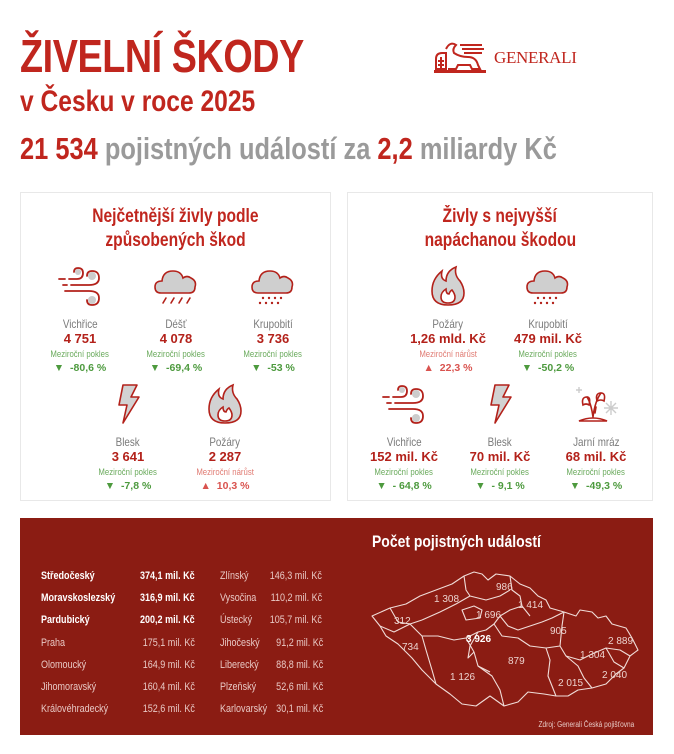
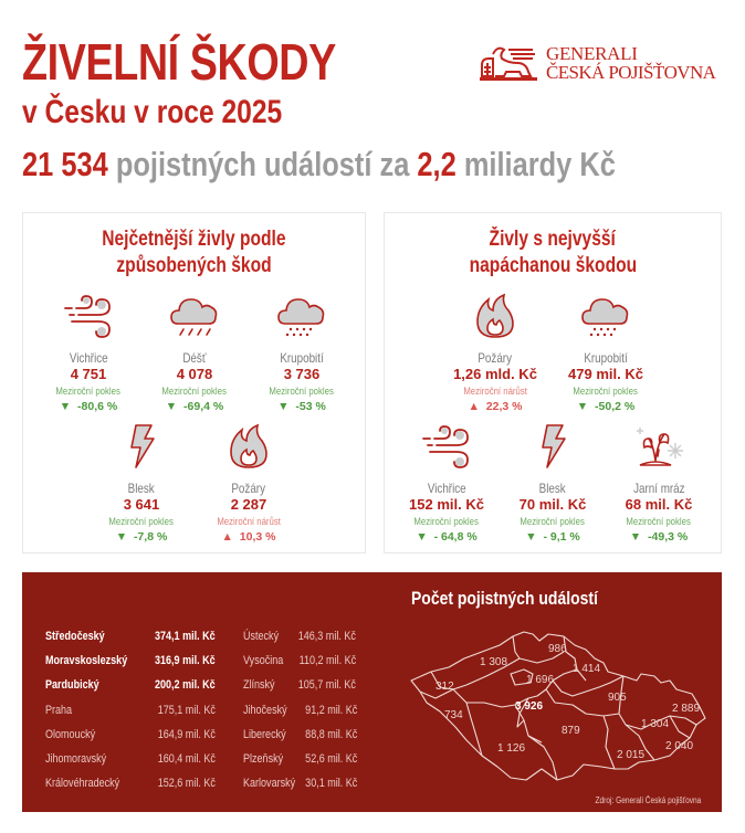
  ŽIVELNÍ ŠKODY
  v Česku v roce 2025
  21 534 pojistných událostí za 2,2 miliardy Kč
  GENERALI
+ ČESKÁ POJIŠŤOVNA
  Nejčetnější živly podle
  způsobených škod
  Vichřice
  4 751
  Meziroční pokles
  ▼ -80,6 %
  Déšť
  4 078
  Meziroční pokles
  ▼ -69,4 %
  Krupobití
  3 736
  Meziroční pokles
  ▼ -53 %
  Blesk
  3 641
  Meziroční pokles
  ▼ -7,8 %
  Požáry
  2 287
  Meziroční nárůst
  ▲ 10,3 %
  Živly s nejvyšší
  napáchanou škodou
  Požáry
  1,26 mld. Kč
  Meziroční nárůst
  ▲ 22,3 %
  Krupobití
  479 mil. Kč
  Meziroční pokles
  ▼ -50,2 %
  Vichřice
  152 mil. Kč
  Meziroční pokles
  ▼ - 64,8 %
  Blesk
  70 mil. Kč
  Meziroční pokles
  ▼ - 9,1 %
  Jarní mráz
  68 mil. Kč
  Meziroční pokles
  ▼ -49,3 %
  Středočeský
  374,1 mil. Kč
  Moravskoslezský
  316,9 mil. Kč
  Pardubický
  200,2 mil. Kč
  Praha
  175,1 mil. Kč
  Olomoucký
  164,9 mil. Kč
  Jihomoravský
  160,4 mil. Kč
  Královéhradecký
  152,6 mil. Kč
- Zlínský
+ Ústecký
  146,3 mil. Kč
  Vysočina
  110,2 mil. Kč
- Ústecký
+ Zlínský
  105,7 mil. Kč
  Jihočeský
  91,2 mil. Kč
  Liberecký
  88,8 mil. Kč
  Plzeňský
  52,6 mil. Kč
  Karlovarský
  30,1 mil. Kč
  Počet pojistných událostí
  312
  1 308
  986
  1 414
  1 696
  3 926
  905
  734
  879
  1 126
  2 015
  1 304
  2 889
  2 040
  Zdroj: Generali Česká pojišťovna
